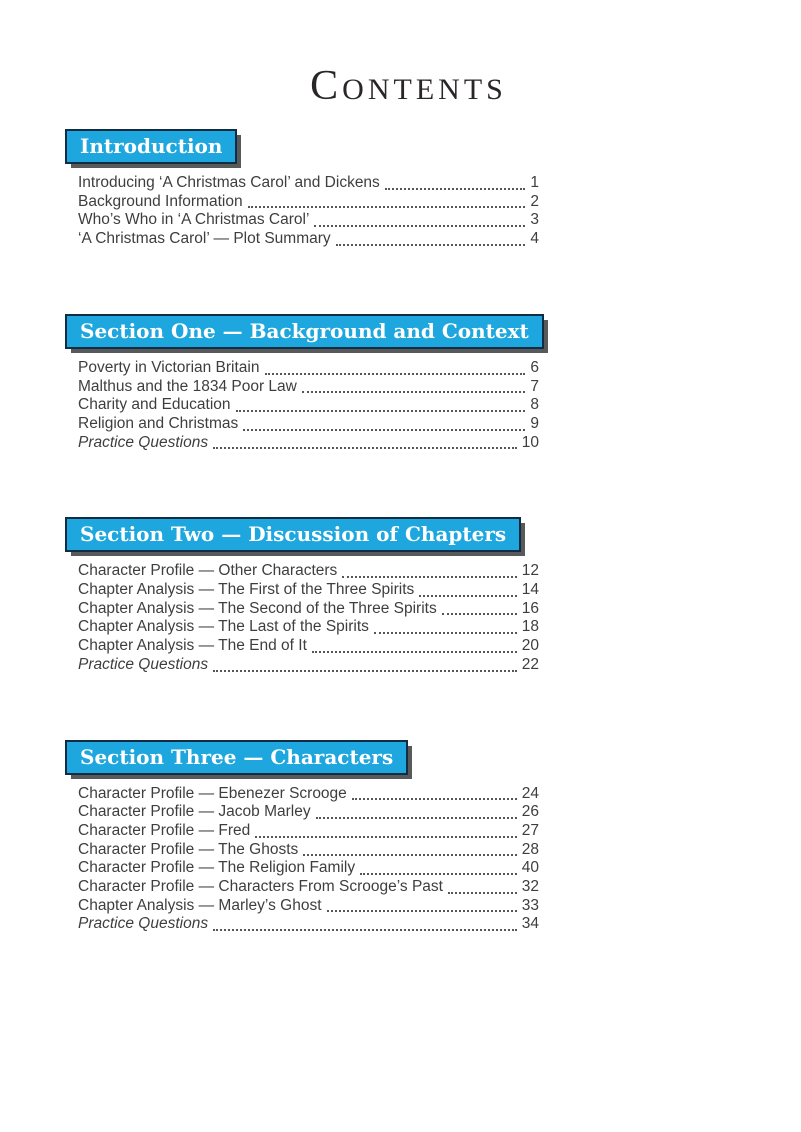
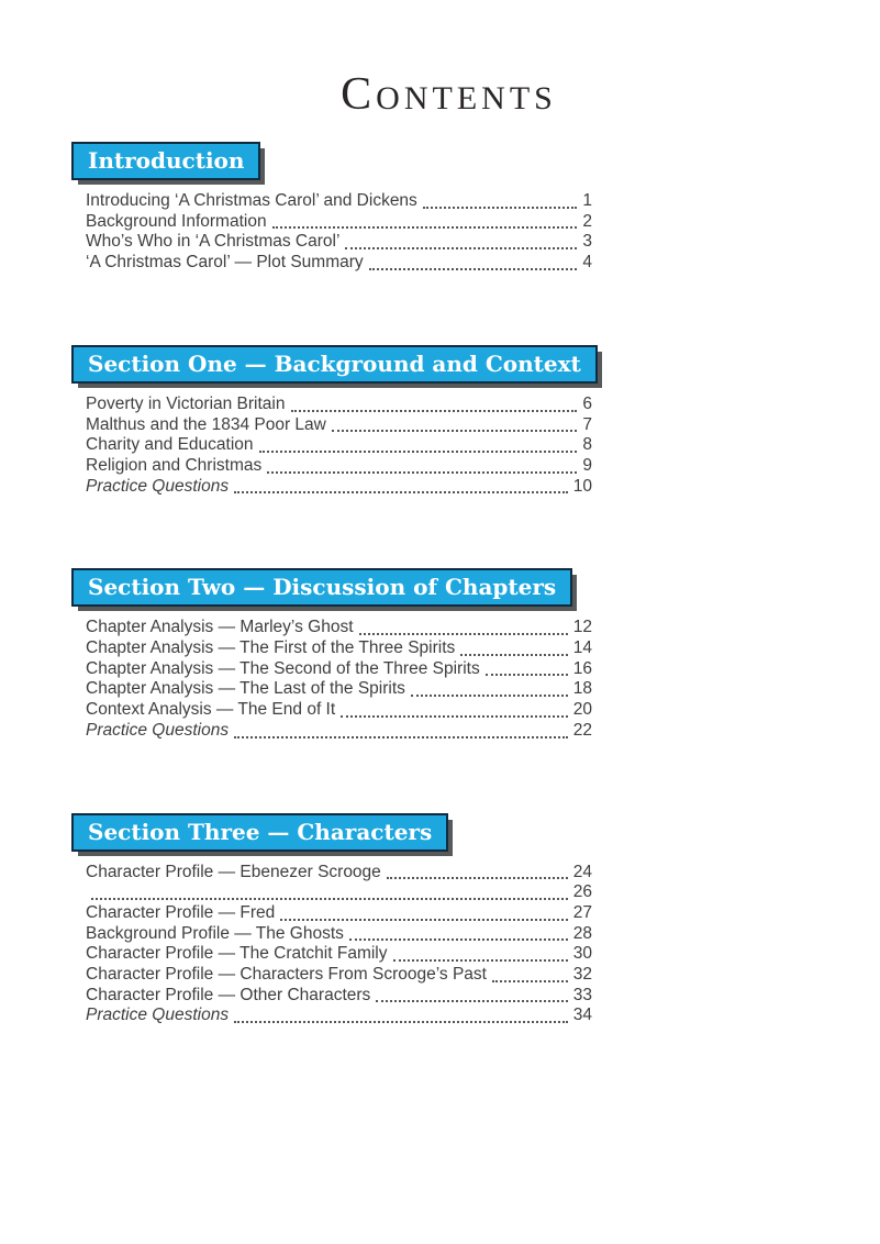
  CONTENTS
  Introduction
  Introducing ‘A Christmas Carol’ and Dickens
  1
  Background Information
  2
  Who’s Who in ‘A Christmas Carol’
  3
  ‘A Christmas Carol’ — Plot Summary
  4
  Section One — Background and Context
  Poverty in Victorian Britain
  6
  Malthus and the 1834 Poor Law
  7
  Charity and Education
  8
  Religion and Christmas
  9
  Practice Questions
  10
  Section Two — Discussion of Chapters
- Character Profile — Other Characters
+ Chapter Analysis — Marley’s Ghost
  12
  Chapter Analysis — The First of the Three Spirits
  14
  Chapter Analysis — The Second of the Three Spirits
  16
  Chapter Analysis — The Last of the Spirits
  18
- Chapter Analysis — The End of It
+ Context Analysis — The End of It
  20
  Practice Questions
  22
  Section Three — Characters
  Character Profile — Ebenezer Scrooge
  24
- Character Profile — Jacob Marley
  26
  Character Profile — Fred
  27
- Character Profile — The Ghosts
+ Background Profile — The Ghosts
  28
- Character Profile — The Religion Family
+ Character Profile — The Cratchit Family
- 40
+ 30
  Character Profile — Characters From Scrooge’s Past
  32
- Chapter Analysis — Marley’s Ghost
+ Character Profile — Other Characters
  33
  Practice Questions
  34
